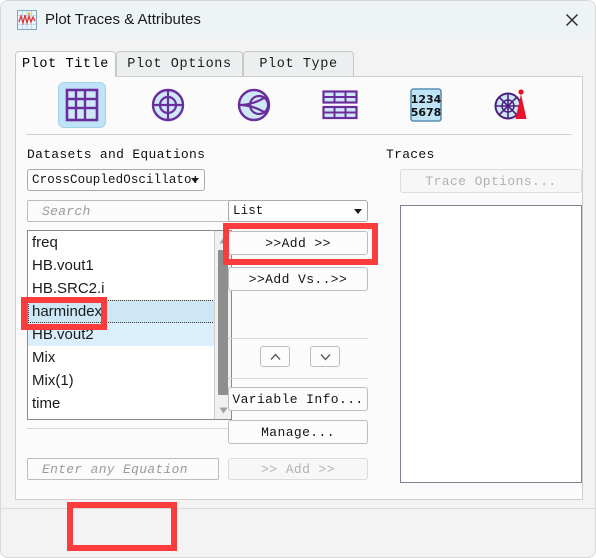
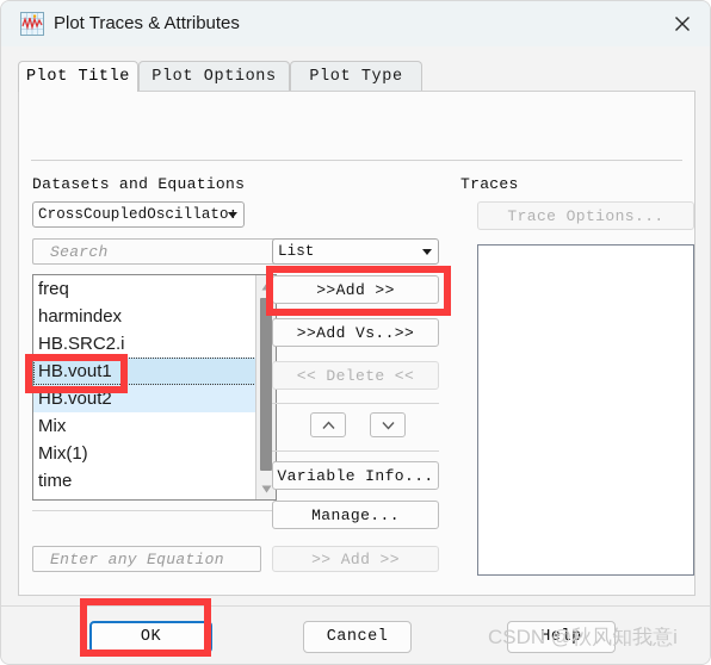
  Plot Traces & Attributes
  Plot Title
  Plot Options
  Plot Type
- 1234
- 5678
  Datasets and Equations
  CrossCoupledOscillato:
  Search
  freq
- HB.vout1
+ harmindex
  HB.SRC2.i
- harmindex
+ HB.vout1
  HB.vout2
  Mix
  Mix(1)
  time
  Enter any Equation
  >> Add >>
  List
  >>Add >>
  >>Add Vs..>>
+ << Delete <<
  Variable Info...
  Manage...
  Traces
  Trace Options...
+ OK
+ Cancel
+ Help
+ CSDN @秋风知我意i
